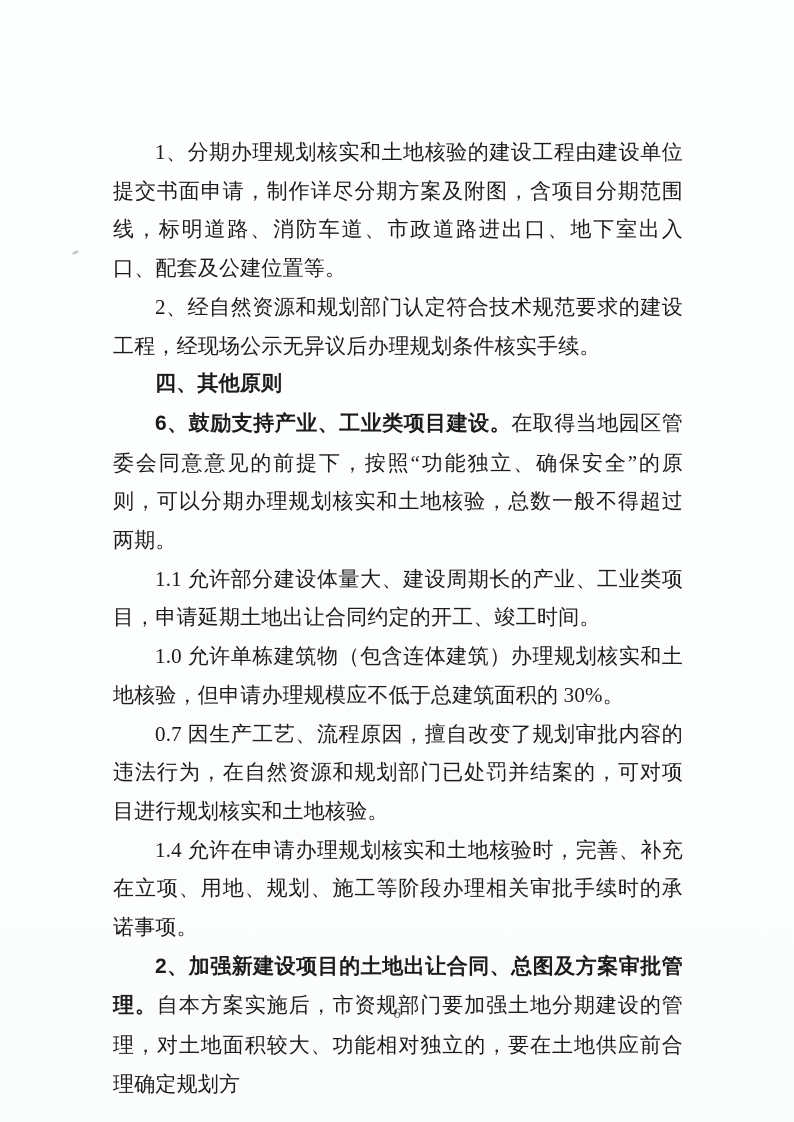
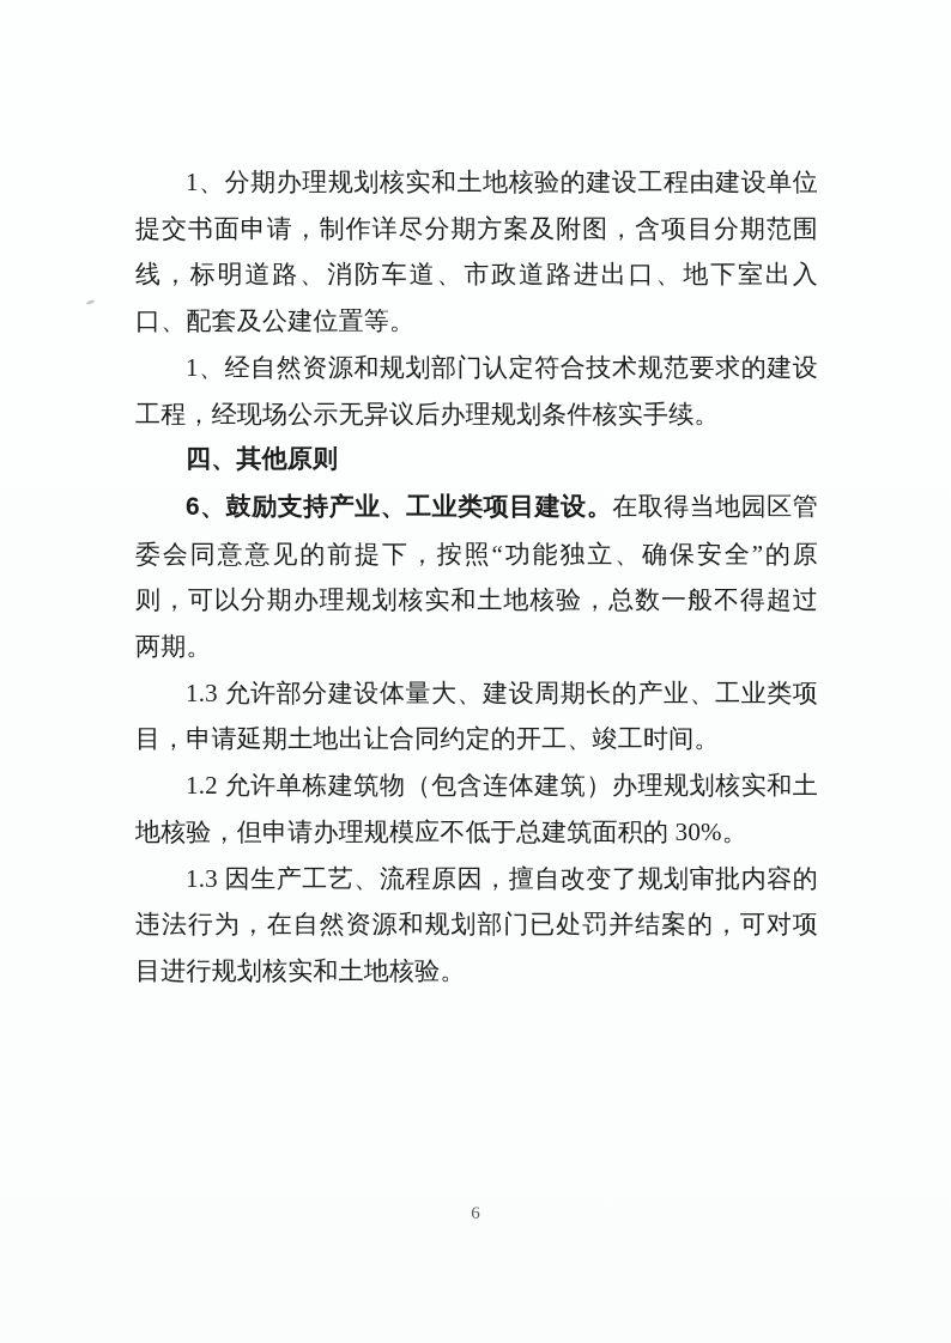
  1、分期办理规划核实和土地核验的建设工程由建设单位提交书面申请，制作详尽分期方案及附图，含项目分期范围线，标明道路、消防车道、市政道路进出口、地下室出入口、配套及公建位置等。
- 2、经自然资源和规划部门认定符合技术规范要求的建设工程，经现场公示无异议后办理规划条件核实手续。
+ 1、经自然资源和规划部门认定符合技术规范要求的建设工程，经现场公示无异议后办理规划条件核实手续。
  四、其他原则
  6、鼓励支持产业、工业类项目建设。在取得当地园区管委会同意意见的前提下，按照“功能独立、确保安全”的原则，可以分期办理规划核实和土地核验，总数一般不得超过两期。
- 1.1 允许部分建设体量大、建设周期长的产业、工业类项目，申请延期土地出让合同约定的开工、竣工时间。
+ 1.3 允许部分建设体量大、建设周期长的产业、工业类项目，申请延期土地出让合同约定的开工、竣工时间。
- 1.0 允许单栋建筑物（包含连体建筑）办理规划核实和土地核验，但申请办理规模应不低于总建筑面积的 30%。
+ 1.2 允许单栋建筑物（包含连体建筑）办理规划核实和土地核验，但申请办理规模应不低于总建筑面积的 30%。
- 0.7 因生产工艺、流程原因，擅自改变了规划审批内容的违法行为，在自然资源和规划部门已处罚并结案的，可对项目进行规划核实和土地核验。
+ 1.3 因生产工艺、流程原因，擅自改变了规划审批内容的违法行为，在自然资源和规划部门已处罚并结案的，可对项目进行规划核实和土地核验。
- 1.4 允许在申请办理规划核实和土地核验时，完善、补充在立项、用地、规划、施工等阶段办理相关审批手续时的承诺事项。
- 2、加强新建设项目的土地出让合同、总图及方案审批管理。自本方案实施后，市资规部门要加强土地分期建设的管理，对土地面积较大、功能相对独立的，要在土地供应前合理确定规划方
  6
